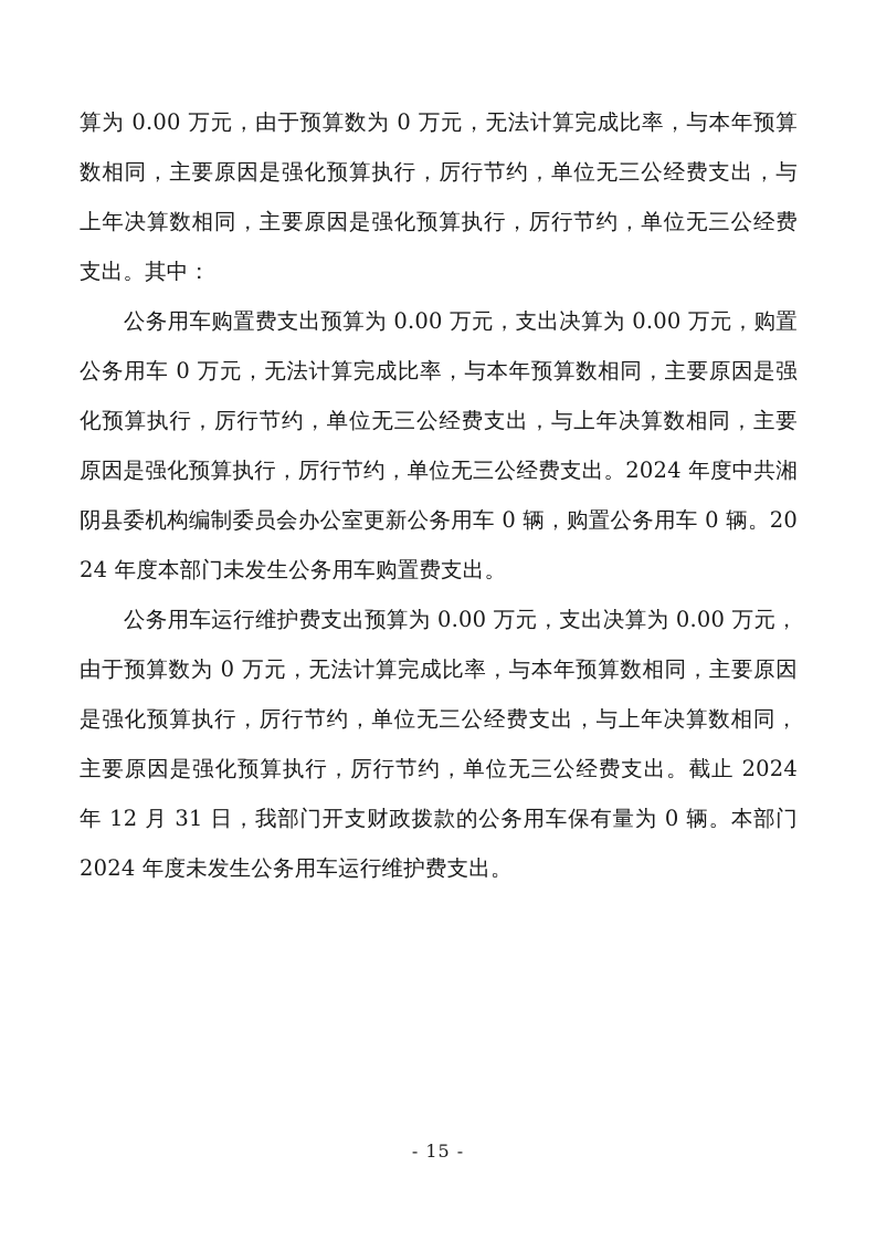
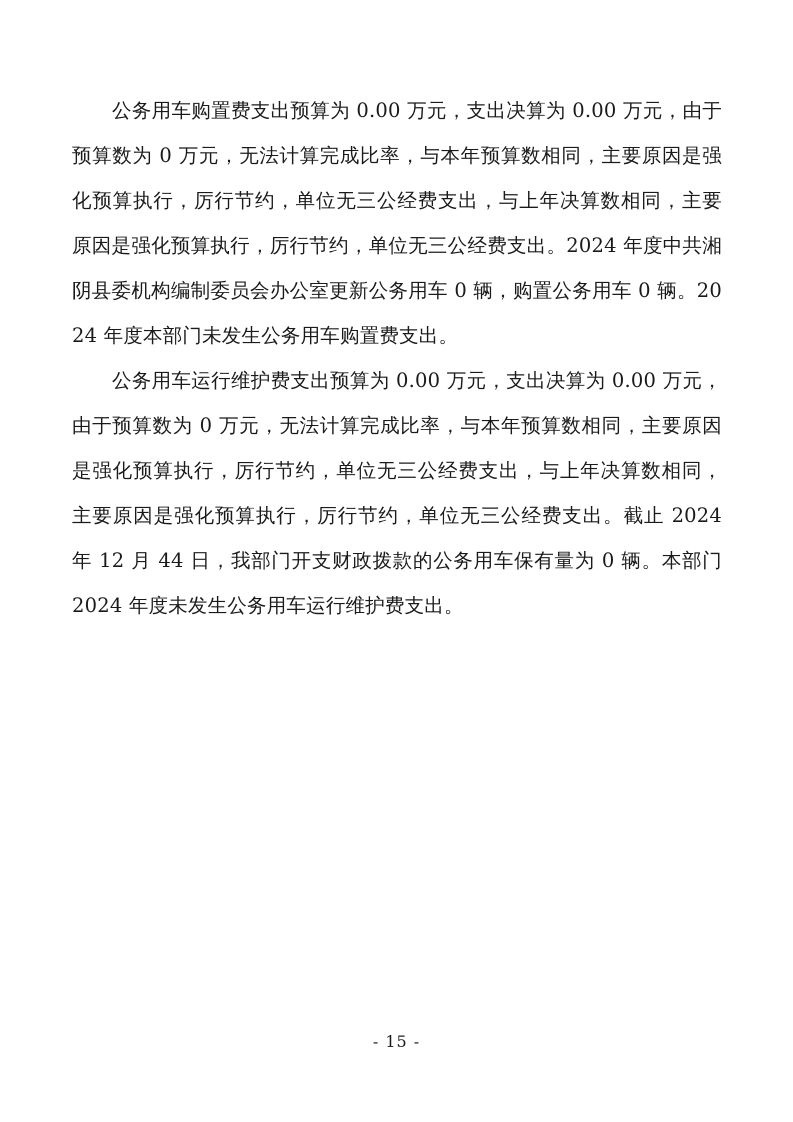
- 算为 0.00 万元，由于预算数为 0 万元，无法计算完成比率，与本年预算数相同，主要原因是强化预算执行，厉行节约，单位无三公经费支出，与上年决算数相同，主要原因是强化预算执行，厉行节约，单位无三公经费支出。其中：
- 公务用车购置费支出预算为 0.00 万元，支出决算为 0.00 万元，购置公务用车 0 万元，无法计算完成比率，与本年预算数相同，主要原因是强化预算执行，厉行节约，单位无三公经费支出，与上年决算数相同，主要原因是强化预算执行，厉行节约，单位无三公经费支出。2024 年度中共湘阴县委机构编制委员会办公室更新公务用车 0 辆，购置公务用车 0 辆。2024 年度本部门未发生公务用车购置费支出。
+ 公务用车购置费支出预算为 0.00 万元，支出决算为 0.00 万元，由于预算数为 0 万元，无法计算完成比率，与本年预算数相同，主要原因是强化预算执行，厉行节约，单位无三公经费支出，与上年决算数相同，主要原因是强化预算执行，厉行节约，单位无三公经费支出。2024 年度中共湘阴县委机构编制委员会办公室更新公务用车 0 辆，购置公务用车 0 辆。2024 年度本部门未发生公务用车购置费支出。
- 公务用车运行维护费支出预算为 0.00 万元，支出决算为 0.00 万元，由于预算数为 0 万元，无法计算完成比率，与本年预算数相同，主要原因是强化预算执行，厉行节约，单位无三公经费支出，与上年决算数相同，主要原因是强化预算执行，厉行节约，单位无三公经费支出。截止 2024 年 12 月 31 日，我部门开支财政拨款的公务用车保有量为 0 辆。本部门 2024 年度未发生公务用车运行维护费支出。
+ 公务用车运行维护费支出预算为 0.00 万元，支出决算为 0.00 万元，由于预算数为 0 万元，无法计算完成比率，与本年预算数相同，主要原因是强化预算执行，厉行节约，单位无三公经费支出，与上年决算数相同，主要原因是强化预算执行，厉行节约，单位无三公经费支出。截止 2024 年 12 月 44 日，我部门开支财政拨款的公务用车保有量为 0 辆。本部门 2024 年度未发生公务用车运行维护费支出。
  - 15 -
